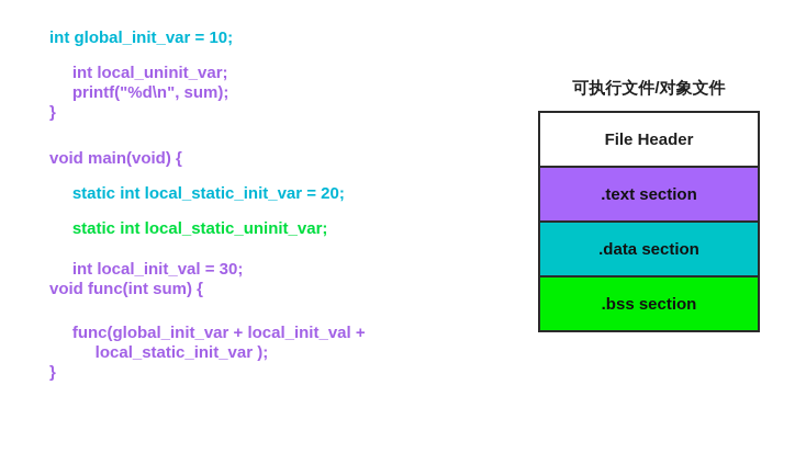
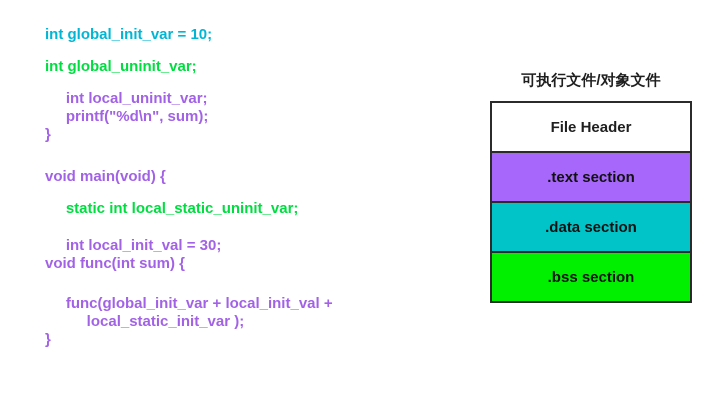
  int global_init_var = 10;
+ int global_uninit_var;
  int local_uninit_var;
  printf("%d\n", sum);
  }
  void main(void) {
- static int local_static_init_var = 20;
  static int local_static_uninit_var;
  int local_init_val = 30;
  void func(int sum) {
  func(global_init_var + local_init_val +
  local_static_init_var );
  }
  可执行文件/对象文件
  File Header
  .text section
  .data section
  .bss section
